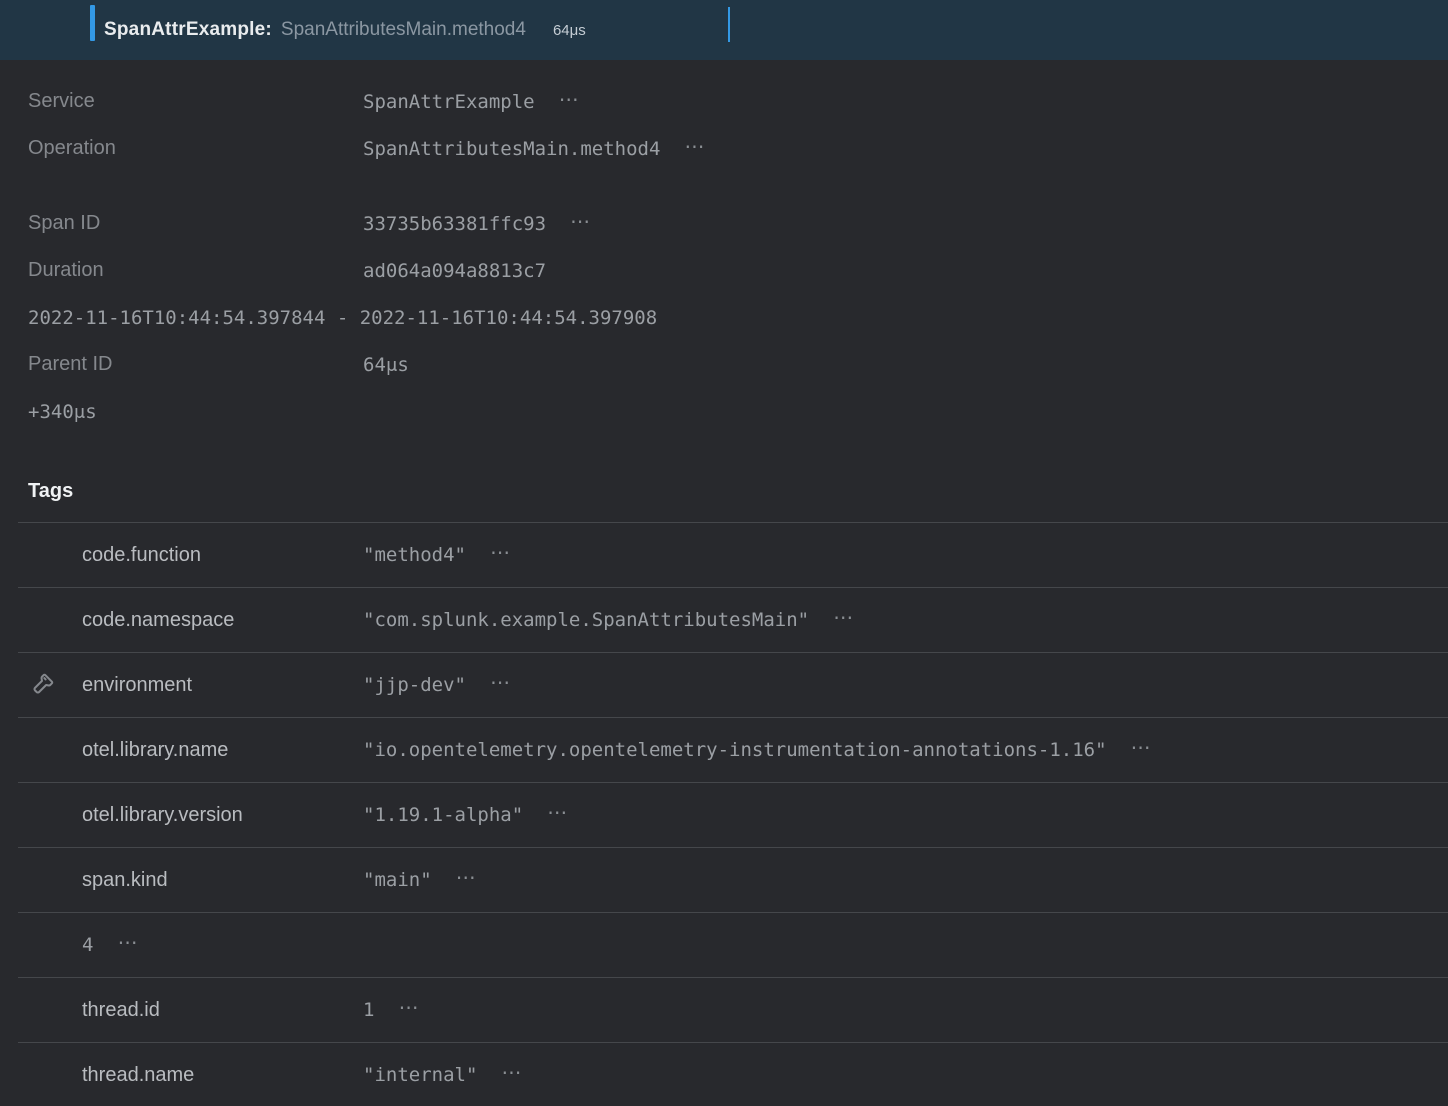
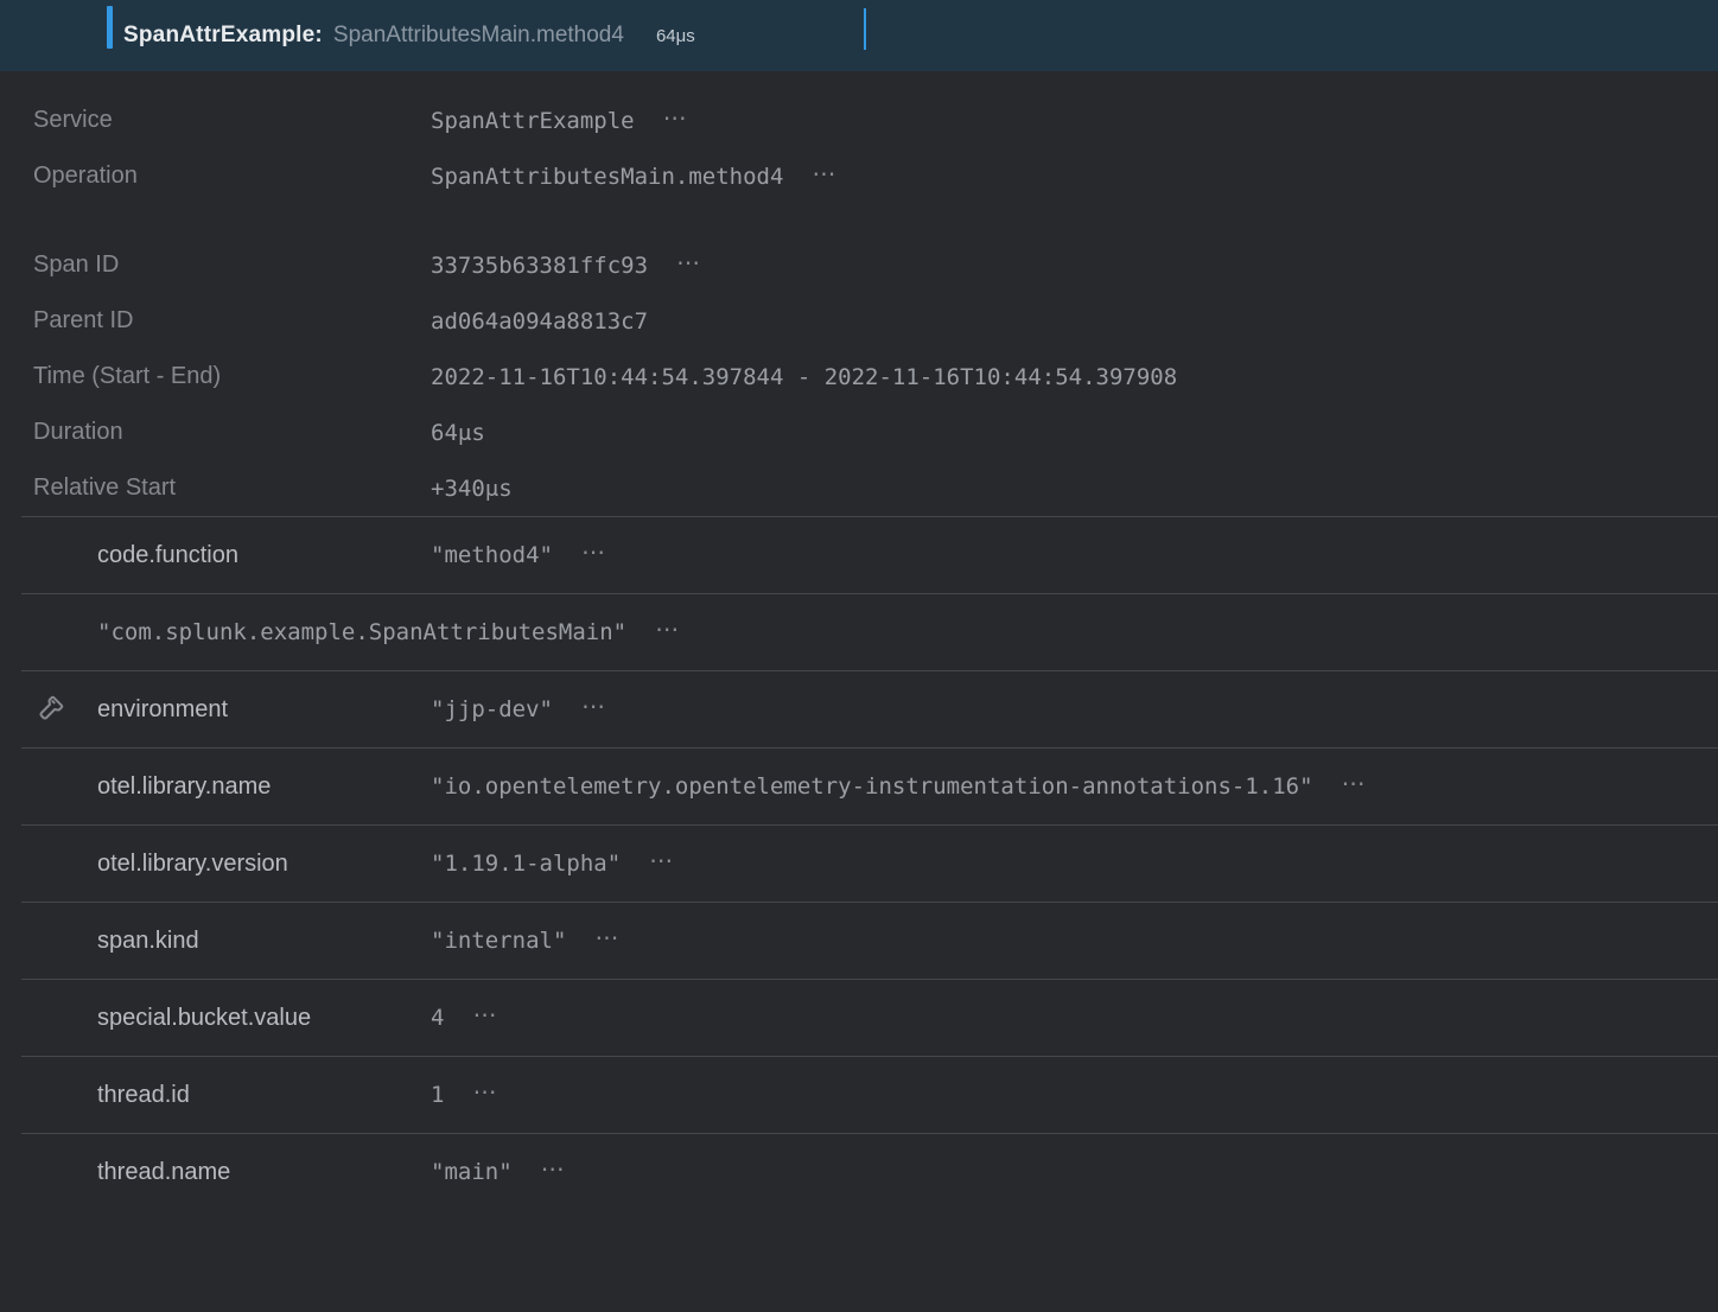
  SpanAttrExample:
  SpanAttributesMain.method4
  64μs
  Service
  SpanAttrExample
  ⋯
  Operation
  SpanAttributesMain.method4
  ⋯
  Span ID
  33735b63381ffc93
  ⋯
- Duration
+ Parent ID
  ad064a094a8813c7
+ Time (Start - End)
  2022-11-16T10:44:54.397844 - 2022-11-16T10:44:54.397908
- Parent ID
+ Duration
  64μs
+ Relative Start
  +340μs
- Tags
  code.function
  "method4"
  ⋯
- code.namespace
  "com.splunk.example.SpanAttributesMain"
  ⋯
  environment
  "jjp-dev"
  ⋯
  otel.library.name
  "io.opentelemetry.opentelemetry-instrumentation-annotations-1.16"
  ⋯
  otel.library.version
  "1.19.1-alpha"
  ⋯
  span.kind
- "main"
+ "internal"
  ⋯
+ special.bucket.value
  4
  ⋯
  thread.id
  1
  ⋯
  thread.name
- "internal"
+ "main"
  ⋯
